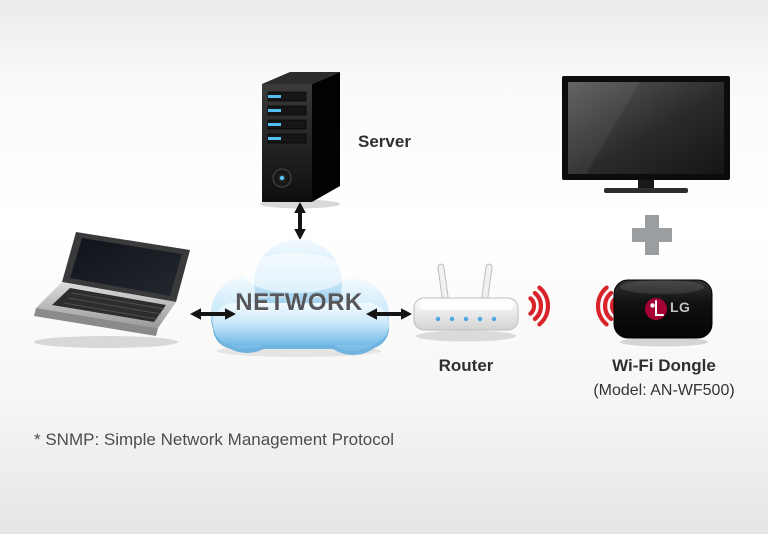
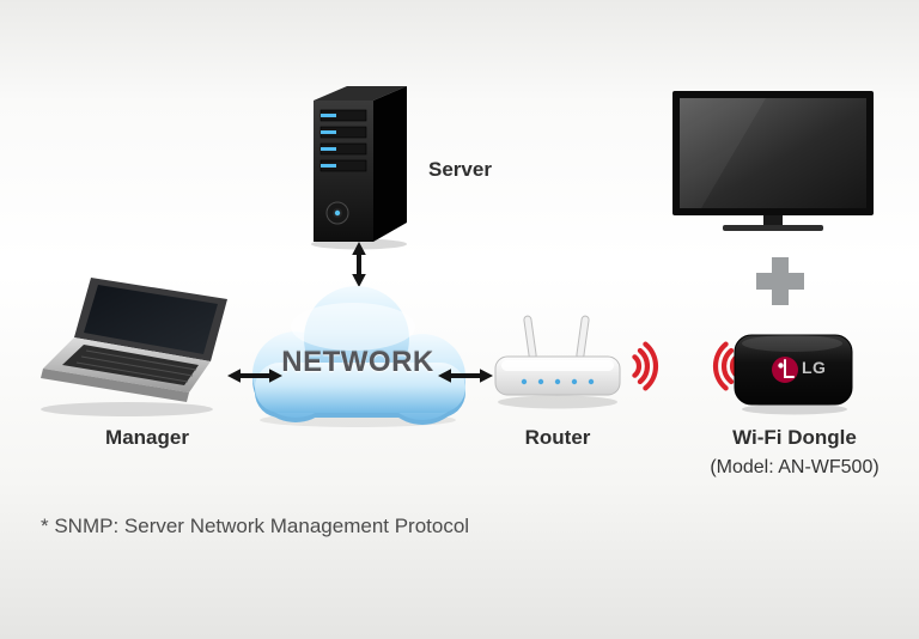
  Server
  NETWORK
+ Manager
  Router
  LG
  Wi-Fi Dongle
  (Model: AN-WF500)
- * SNMP: Simple Network Management Protocol
+ * SNMP: Server Network Management Protocol
